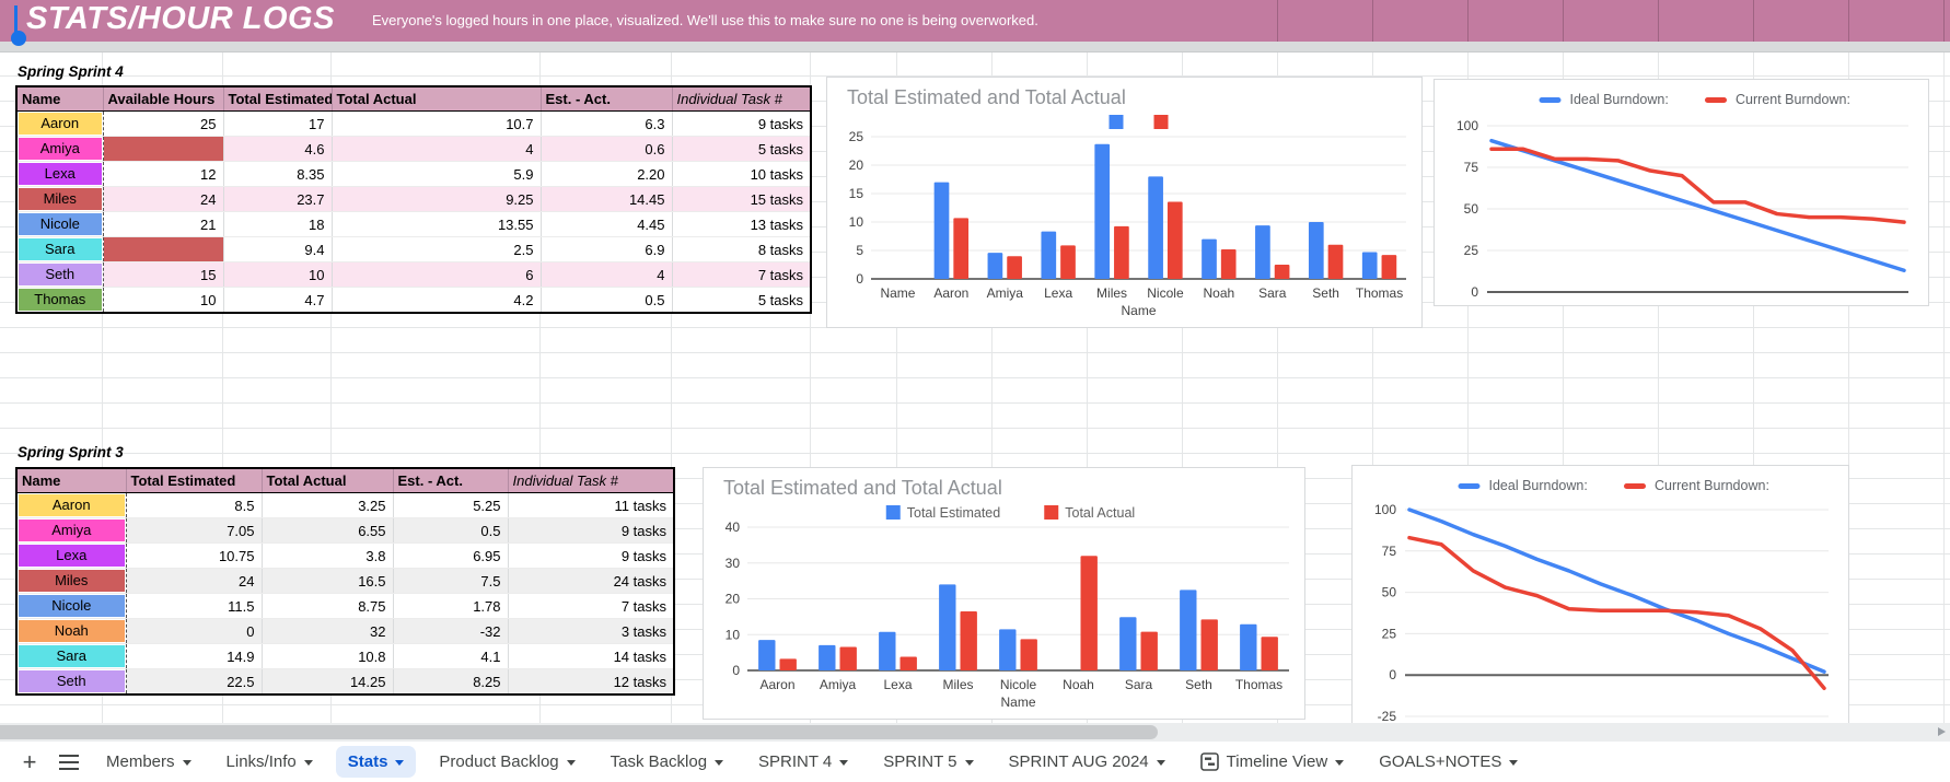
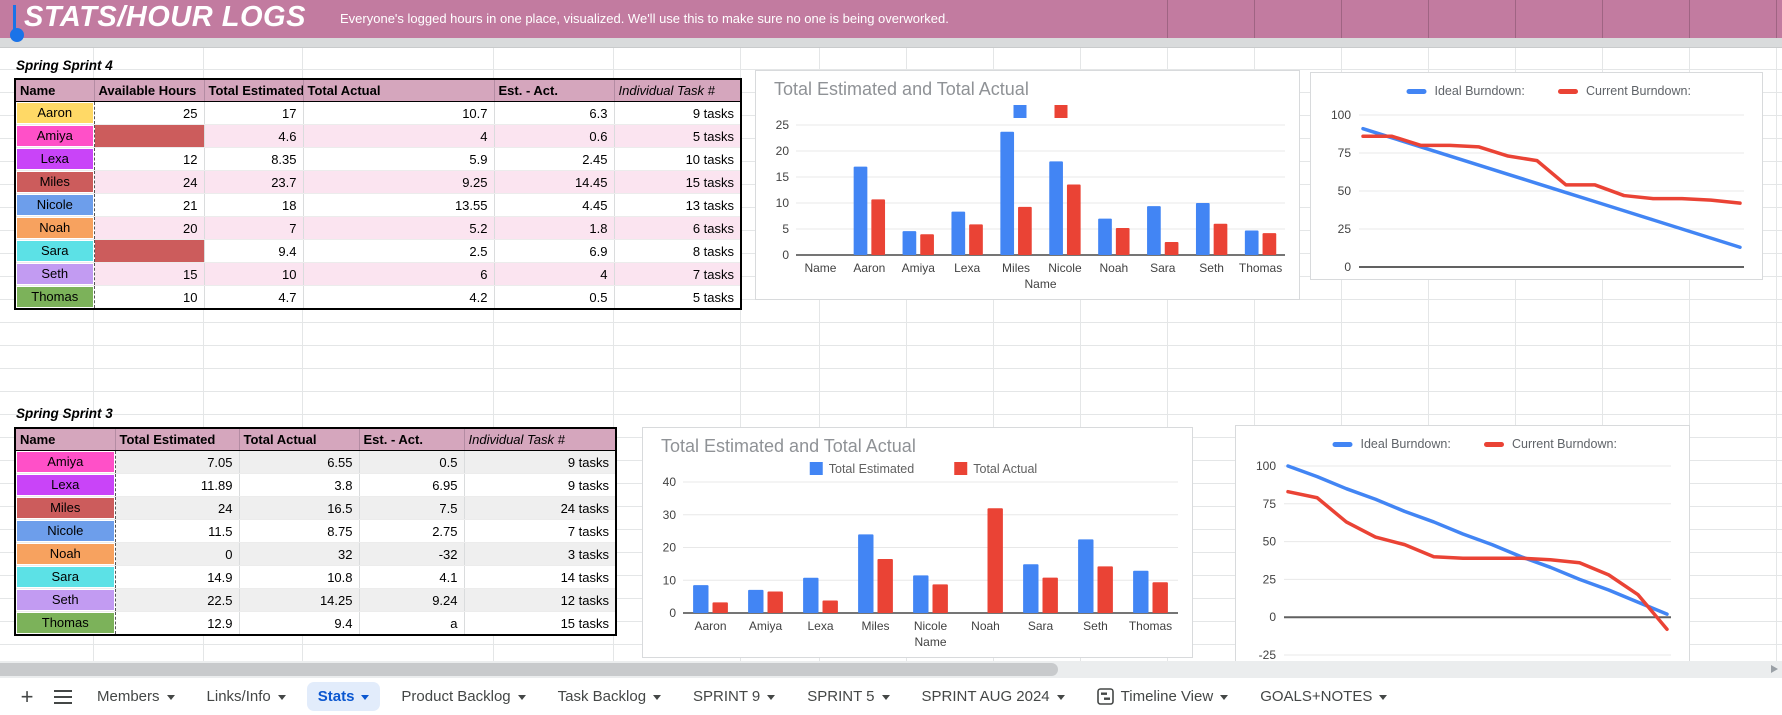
  STATS/HOUR LOGS
  Everyone's logged hours in one place, visualized. We'll use this to make sure no one is being overworked.
  Spring Sprint 4
  Spring Sprint 3
  Name	Available Hours	Total Estimated	Total Actual	Est. - Act.	Individual Task #
  Aaron	25	17	10.7	6.3	9 tasks
  Amiya		4.6	4	0.6	5 tasks
- Lexa	12	8.35	5.9	2.20	10 tasks
+ Lexa	12	8.35	5.9	2.45	10 tasks
  Miles	24	23.7	9.25	14.45	15 tasks
  Nicole	21	18	13.55	4.45	13 tasks
+ Noah	20	7	5.2	1.8	6 tasks
  Sara		9.4	2.5	6.9	8 tasks
  Seth	15	10	6	4	7 tasks
  Thomas	10	4.7	4.2	0.5	5 tasks
  Name	Total Estimated	Total Actual	Est. - Act.	Individual Task #
- Aaron	8.5	3.25	5.25	11 tasks
  Amiya	7.05	6.55	0.5	9 tasks
- Lexa	10.75	3.8	6.95	9 tasks
+ Lexa	11.89	3.8	6.95	9 tasks
  Miles	24	16.5	7.5	24 tasks
- Nicole	11.5	8.75	1.78	7 tasks
+ Nicole	11.5	8.75	2.75	7 tasks
  Noah	0	32	-32	3 tasks
  Sara	14.9	10.8	4.1	14 tasks
- Seth	22.5	14.25	8.25	12 tasks
+ Seth	22.5	14.25	9.24	12 tasks
+ Thomas	12.9	9.4	a	15 tasks
  Total Estimated and Total Actual
  0
  5
  10
  15
  20
  25
  Name
  Aaron
  Amiya
  Lexa
  Miles
  Nicole
  Noah
  Sara
  Seth
  Thomas
  Name
  Ideal Burndown:
  Current Burndown:
  100
  75
  50
  25
  0
  Total Estimated and Total Actual
  Total Estimated
  Total Actual
  0
  10
  20
  30
  40
  Aaron
  Amiya
  Lexa
  Miles
  Nicole
  Noah
  Sara
  Seth
  Thomas
  Name
  Ideal Burndown:
  Current Burndown:
  100
  75
  50
  25
  0
  -25
  +
  Members
  Links/Info
  Stats
  Product Backlog
  Task Backlog
- SPRINT 4
+ SPRINT 9
  SPRINT 5
  SPRINT AUG 2024
  Timeline View
  GOALS+NOTES
